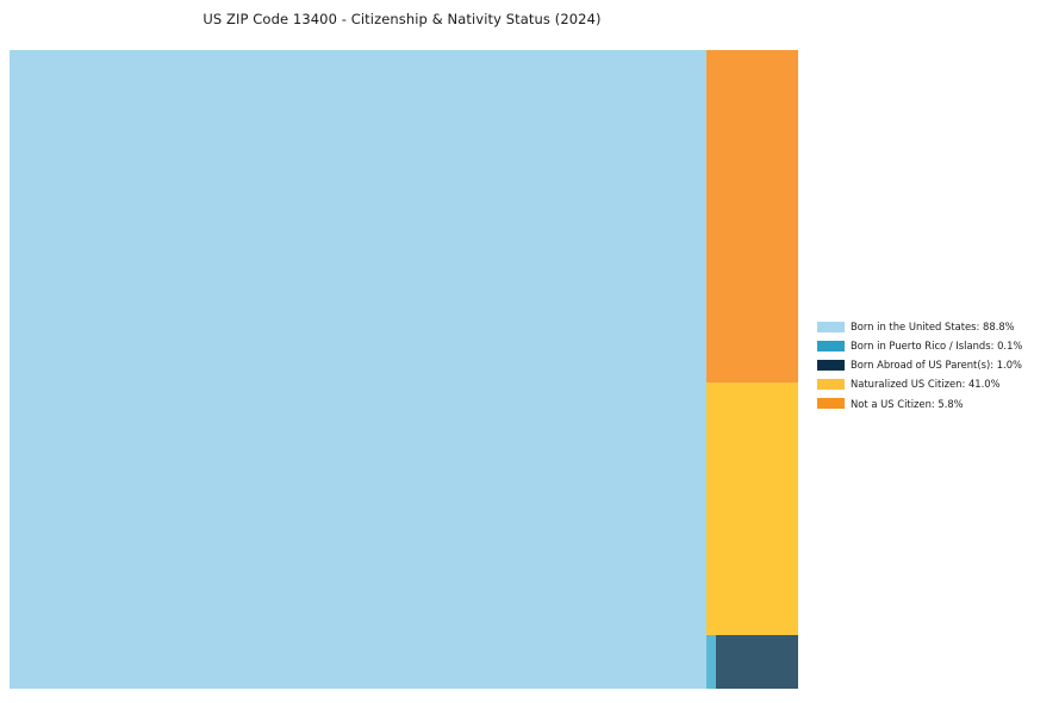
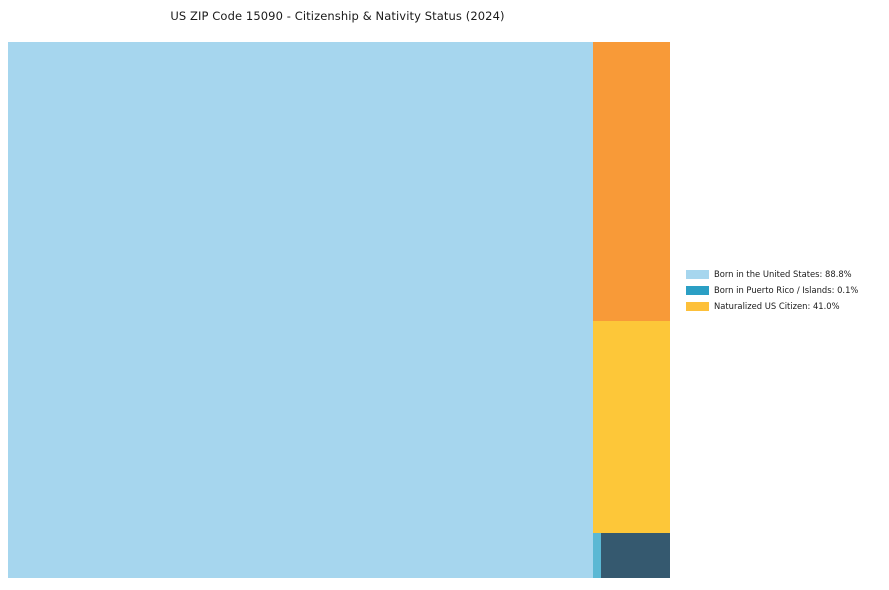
- US ZIP Code 13400 - Citizenship & Nativity Status (2024)
+ US ZIP Code 15090 - Citizenship & Nativity Status (2024)
  Born in the United States: 88.8%
  Born in Puerto Rico / Islands: 0.1%
- Born Abroad of US Parent(s): 1.0%
  Naturalized US Citizen: 41.0%
- Not a US Citizen: 5.8%
